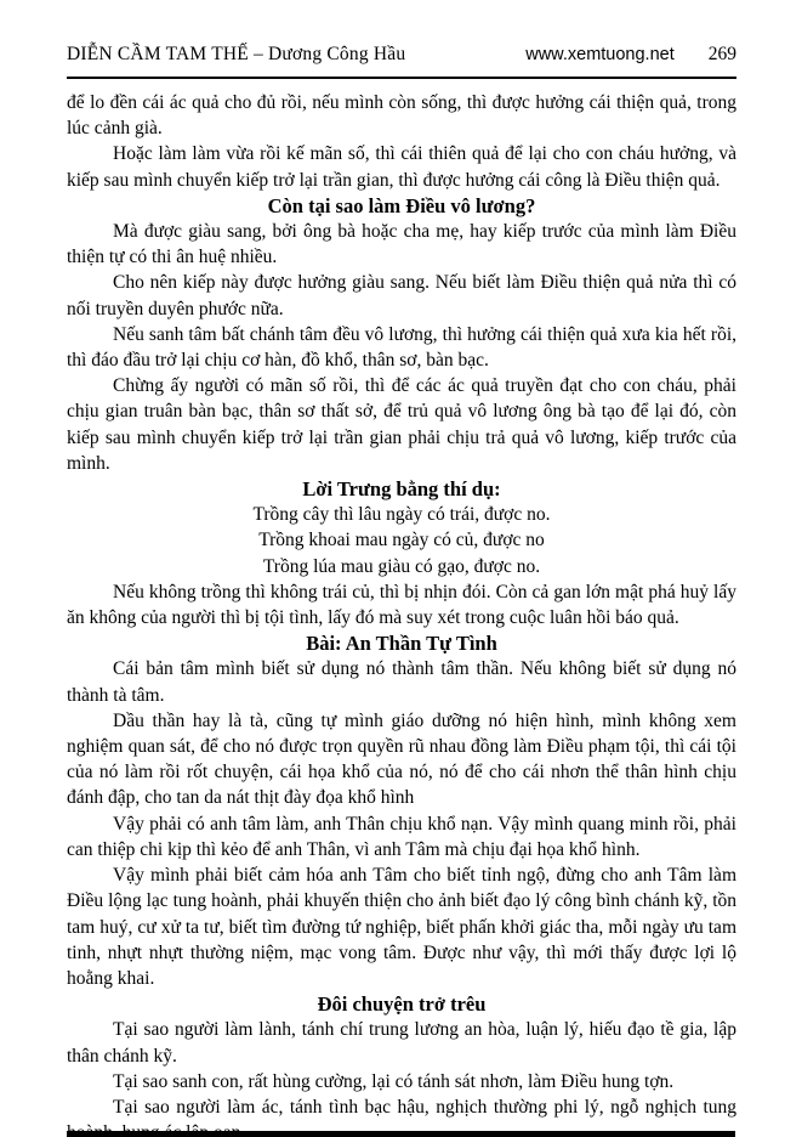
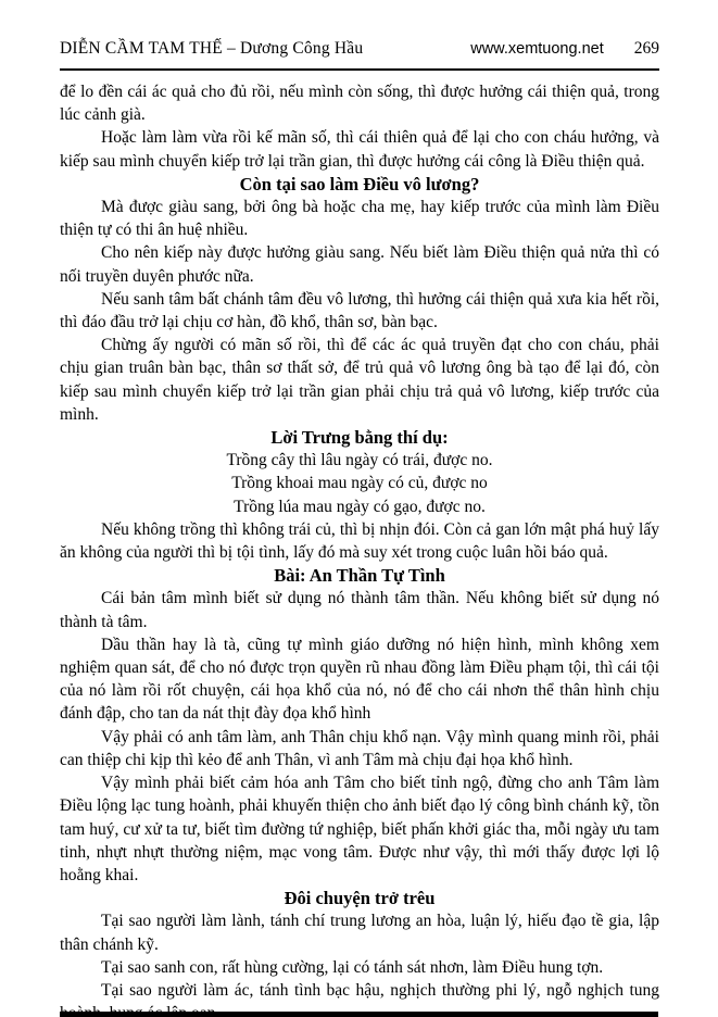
  DIỄN CẦM TAM THẾ – Dương Công Hầu
  www.xemtuong.net
  269
  để lo đền cái ác quả cho đủ rồi, nếu mình còn sống, thì được hưởng cái thiện quả, trong lúc cảnh già.
  Hoặc làm làm vừa rồi kế mãn số, thì cái thiên quả để lại cho con cháu hưởng, và kiếp sau mình chuyển kiếp trở lại trần gian, thì được hưởng cái công là Điều thiện quả.
  Còn tại sao làm Điều vô lương?
  Mà được giàu sang, bởi ông bà hoặc cha mẹ, hay kiếp trước của mình làm Điều thiện tự có thi ân huệ nhiều.
  Cho nên kiếp này được hưởng giàu sang. Nếu biết làm Điều thiện quả nửa thì có nối truyền duyên phước nữa.
  Nếu sanh tâm bất chánh tâm đều vô lương, thì hưởng cái thiện quả xưa kia hết rồi, thì đáo đầu trở lại chịu cơ hàn, đồ khổ, thân sơ, bàn bạc.
  Chừng ấy người có mãn số rồi, thì để các ác quả truyền đạt cho con cháu, phải chịu gian truân bàn bạc, thân sơ thất sở, để trủ quả vô lương ông bà tạo để lại đó, còn kiếp sau mình chuyển kiếp trở lại trần gian phải chịu trả quả vô lương, kiếp trước của mình.
  Lời Trưng bằng thí dụ:
  Trồng cây thì lâu ngày có trái, được no.
  Trồng khoai mau ngày có củ, được no
- Trồng lúa mau giàu có gạo, được no.
+ Trồng lúa mau ngày có gạo, được no.
  Nếu không trồng thì không trái củ, thì bị nhịn đói. Còn cả gan lớn mật phá huỷ lấy ăn không của người thì bị tội tình, lấy đó mà suy xét trong cuộc luân hồi báo quả.
  Bài: An Thần Tự Tình
  Cái bản tâm mình biết sử dụng nó thành tâm thần. Nếu không biết sử dụng nó thành tà tâm.
  Dầu thần hay là tà, cũng tự mình giáo dưỡng nó hiện hình, mình không xem nghiệm quan sát, để cho nó được trọn quyền rũ nhau đồng làm Điều phạm tội, thì cái tội của nó làm rồi rốt chuyện, cái họa khổ của nó, nó để cho cái nhơn thể thân hình chịu đánh đập, cho tan da nát thịt đày đọa khổ hình
  Vậy phải có anh tâm làm, anh Thân chịu khổ nạn. Vậy mình quang minh rồi, phải can thiệp chi kịp thì kẻo để anh Thân, vì anh Tâm mà chịu đại họa khổ hình.
  Vậy mình phải biết cảm hóa anh Tâm cho biết tỉnh ngộ, đừng cho anh Tâm làm Điều lộng lạc tung hoành, phải khuyến thiện cho ảnh biết đạo lý công bình chánh kỹ, tồn tam huý, cư xử ta tư, biết tìm đường tứ nghiệp, biết phấn khởi giác tha, mỗi ngày ưu tam tinh, nhựt nhựt thường niệm, mạc vong tâm. Được như vậy, thì mới thấy được lợi lộ hoằng khai.
  Đôi chuyện trở trêu
  Tại sao người làm lành, tánh chí trung lương an hòa, luận lý, hiếu đạo tề gia, lập thân chánh kỹ.
  Tại sao sanh con, rất hùng cường, lại có tánh sát nhơn, làm Điều hung tợn.
  Tại sao người làm ác, tánh tình bạc hậu, nghịch thường phi lý, ngỗ nghịch tung
